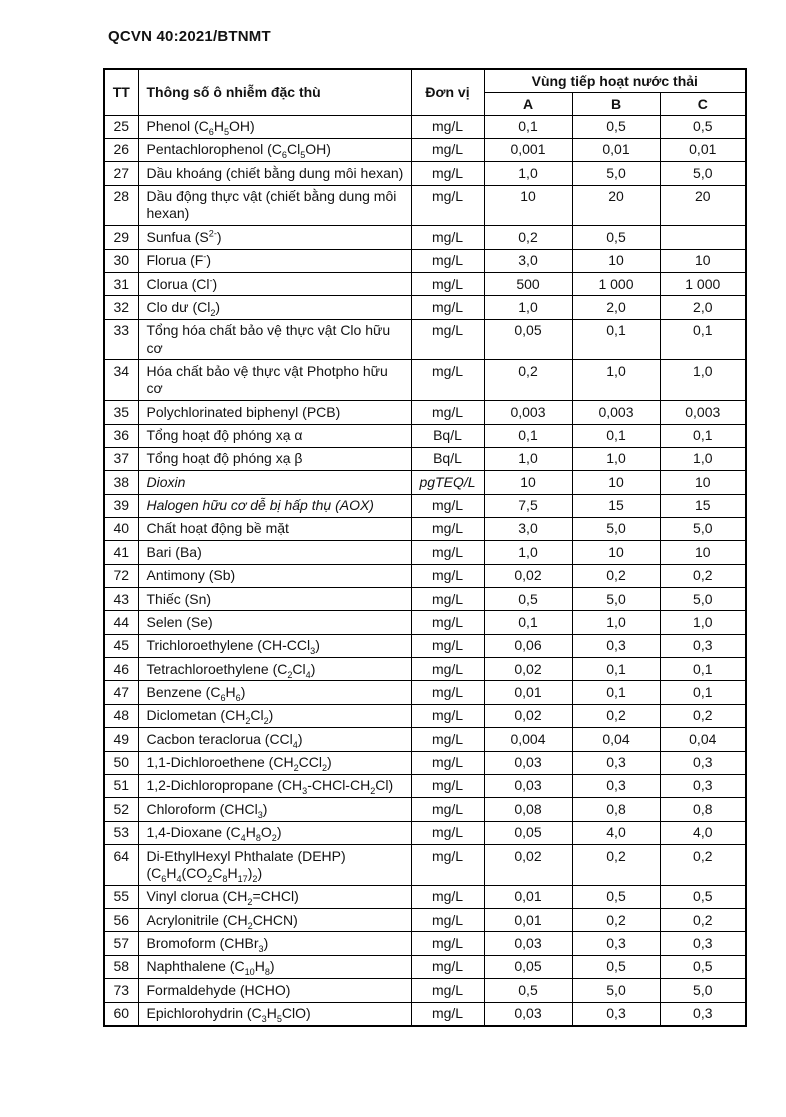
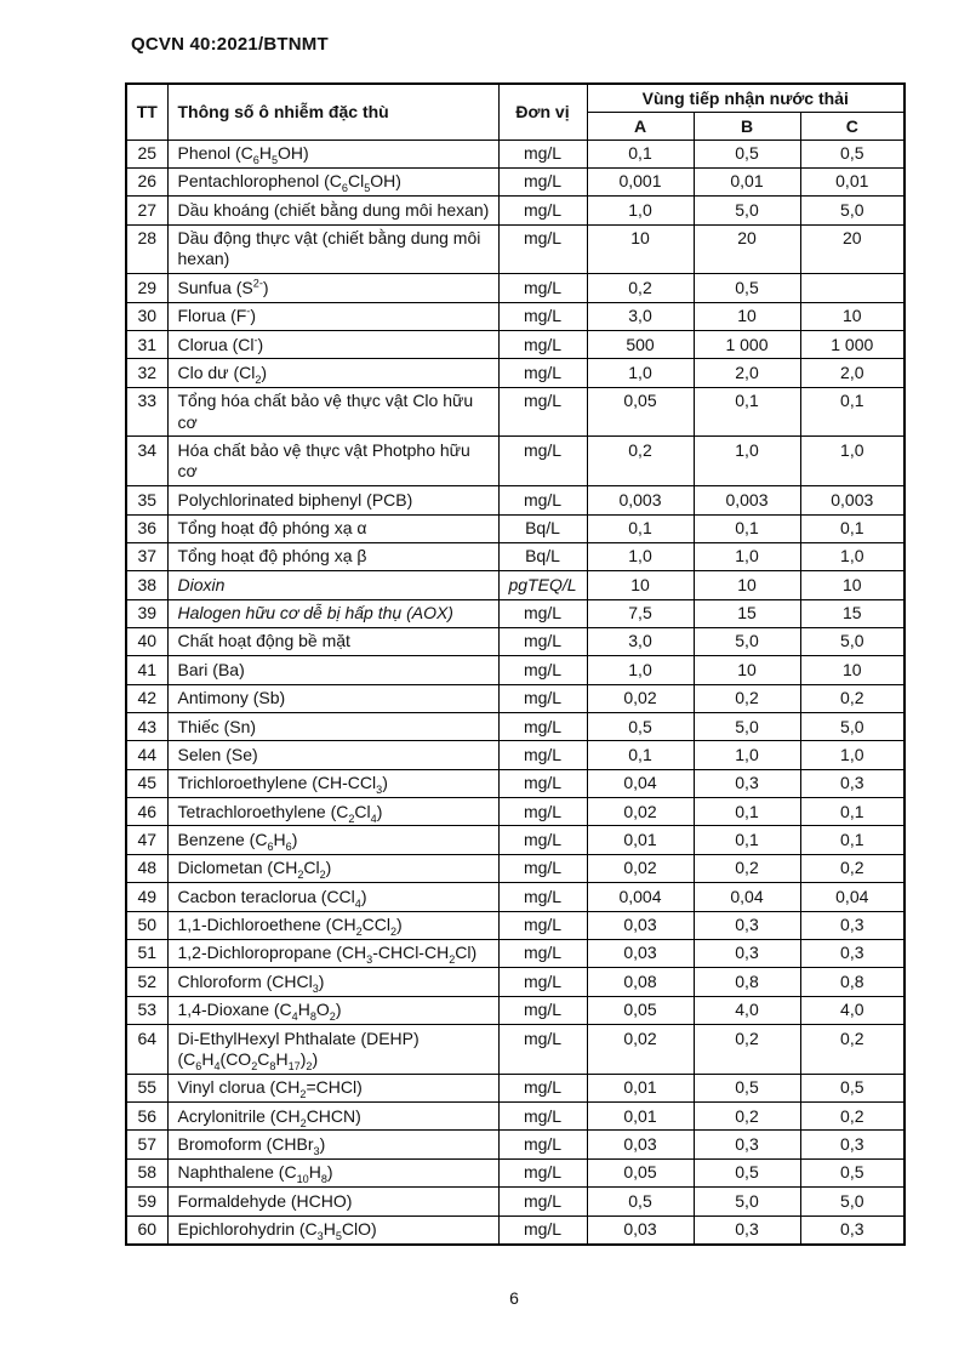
  QCVN 40:2021/BTNMT
- TT	Thông số ô nhiễm đặc thù	Đơn vị	Vùng tiếp hoạt nước thải
+ TT	Thông số ô nhiễm đặc thù	Đơn vị	Vùng tiếp nhận nước thải
  A	B	C
  25	Phenol (C6H5OH)	mg/L	0,1	0,5	0,5
  26	Pentachlorophenol (C6Cl5OH)	mg/L	0,001	0,01	0,01
  27	Dầu khoáng (chiết bằng dung môi hexan)	mg/L	1,0	5,0	5,0
  28	Dầu động thực vật (chiết bằng dung môi hexan)	mg/L	10	20	20
  29	Sunfua (S2-)	mg/L	0,2	0,5
  30	Florua (F-)	mg/L	3,0	10	10
  31	Clorua (Cl-)	mg/L	500	1 000	1 000
  32	Clo dư (Cl2)	mg/L	1,0	2,0	2,0
  33	Tổng hóa chất bảo vệ thực vật Clo hữu cơ	mg/L	0,05	0,1	0,1
  34	Hóa chất bảo vệ thực vật Photpho hữu cơ	mg/L	0,2	1,0	1,0
  35	Polychlorinated biphenyl (PCB)	mg/L	0,003	0,003	0,003
  36	Tổng hoạt độ phóng xạ α	Bq/L	0,1	0,1	0,1
  37	Tổng hoạt độ phóng xạ β	Bq/L	1,0	1,0	1,0
  38	Dioxin	pgTEQ/L	10	10	10
  39	Halogen hữu cơ dễ bị hấp thụ (AOX)	mg/L	7,5	15	15
  40	Chất hoạt động bề mặt	mg/L	3,0	5,0	5,0
  41	Bari (Ba)	mg/L	1,0	10	10
- 72	Antimony (Sb)	mg/L	0,02	0,2	0,2
+ 42	Antimony (Sb)	mg/L	0,02	0,2	0,2
  43	Thiếc (Sn)	mg/L	0,5	5,0	5,0
  44	Selen (Se)	mg/L	0,1	1,0	1,0
- 45	Trichloroethylene (CH-CCl3)	mg/L	0,06	0,3	0,3
+ 45	Trichloroethylene (CH-CCl3)	mg/L	0,04	0,3	0,3
  46	Tetrachloroethylene (C2Cl4)	mg/L	0,02	0,1	0,1
  47	Benzene (C6H6)	mg/L	0,01	0,1	0,1
  48	Diclometan (CH2Cl2)	mg/L	0,02	0,2	0,2
  49	Cacbon teraclorua (CCl4)	mg/L	0,004	0,04	0,04
  50	1,1-Dichloroethene (CH2CCl2)	mg/L	0,03	0,3	0,3
  51	1,2-Dichloropropane (CH3-CHCl-CH2Cl)	mg/L	0,03	0,3	0,3
  52	Chloroform (CHCl3)	mg/L	0,08	0,8	0,8
  53	1,4-Dioxane (C4H8O2)	mg/L	0,05	4,0	4,0
  64	Di-EthylHexyl Phthalate (DEHP) (C6H4(CO2C8H17)2)	mg/L	0,02	0,2	0,2
  55	Vinyl clorua (CH2=CHCl)	mg/L	0,01	0,5	0,5
  56	Acrylonitrile (CH2CHCN)	mg/L	0,01	0,2	0,2
  57	Bromoform (CHBr3)	mg/L	0,03	0,3	0,3
  58	Naphthalene (C10H8)	mg/L	0,05	0,5	0,5
- 73	Formaldehyde (HCHO)	mg/L	0,5	5,0	5,0
+ 59	Formaldehyde (HCHO)	mg/L	0,5	5,0	5,0
  60	Epichlorohydrin (C3H5ClO)	mg/L	0,03	0,3	0,3
+ 6
